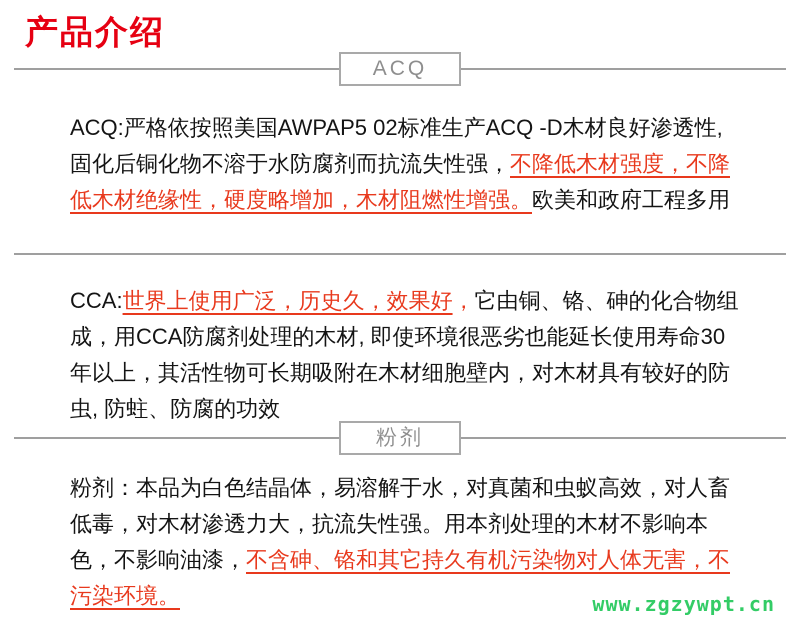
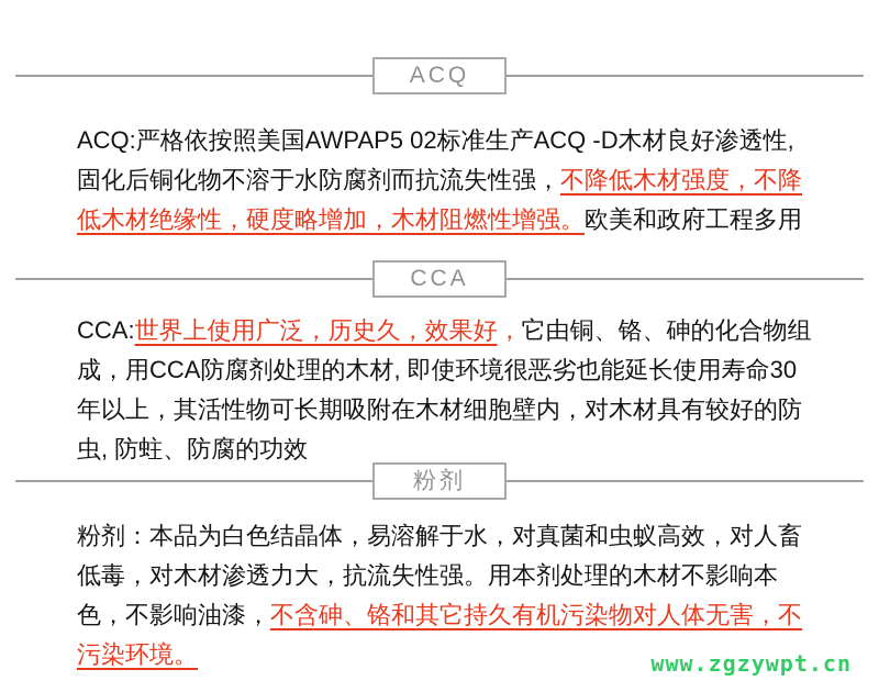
- 产品介绍
  ACQ
  ACQ:严格依按照美国AWPAP5 02标准生产ACQ -D木材良好渗透性, 固化后铜化物不溶于水防腐剂而抗流失性强，不降低木材强度，不降低木材绝缘性，硬度略增加，木材阻燃性增强。欧美和政府工程多用
+ CCA
  CCA:世界上使用广泛，历史久，效果好，它由铜、铬、砷的化合物组成，用CCA防腐剂处理的木材, 即使环境很恶劣也能延长使用寿命30年以上，其活性物可长期吸附在木材细胞壁内，对木材具有较好的防虫, 防蛀、防腐的功效
  粉剂
  粉剂：本品为白色结晶体，易溶解于水，对真菌和虫蚁高效，对人畜低毒，对木材渗透力大，抗流失性强。用本剂处理的木材不影响本色，不影响油漆，不含砷、铬和其它持久有机污染物对人体无害，不污染环境。
  www.zgzywpt.cn
